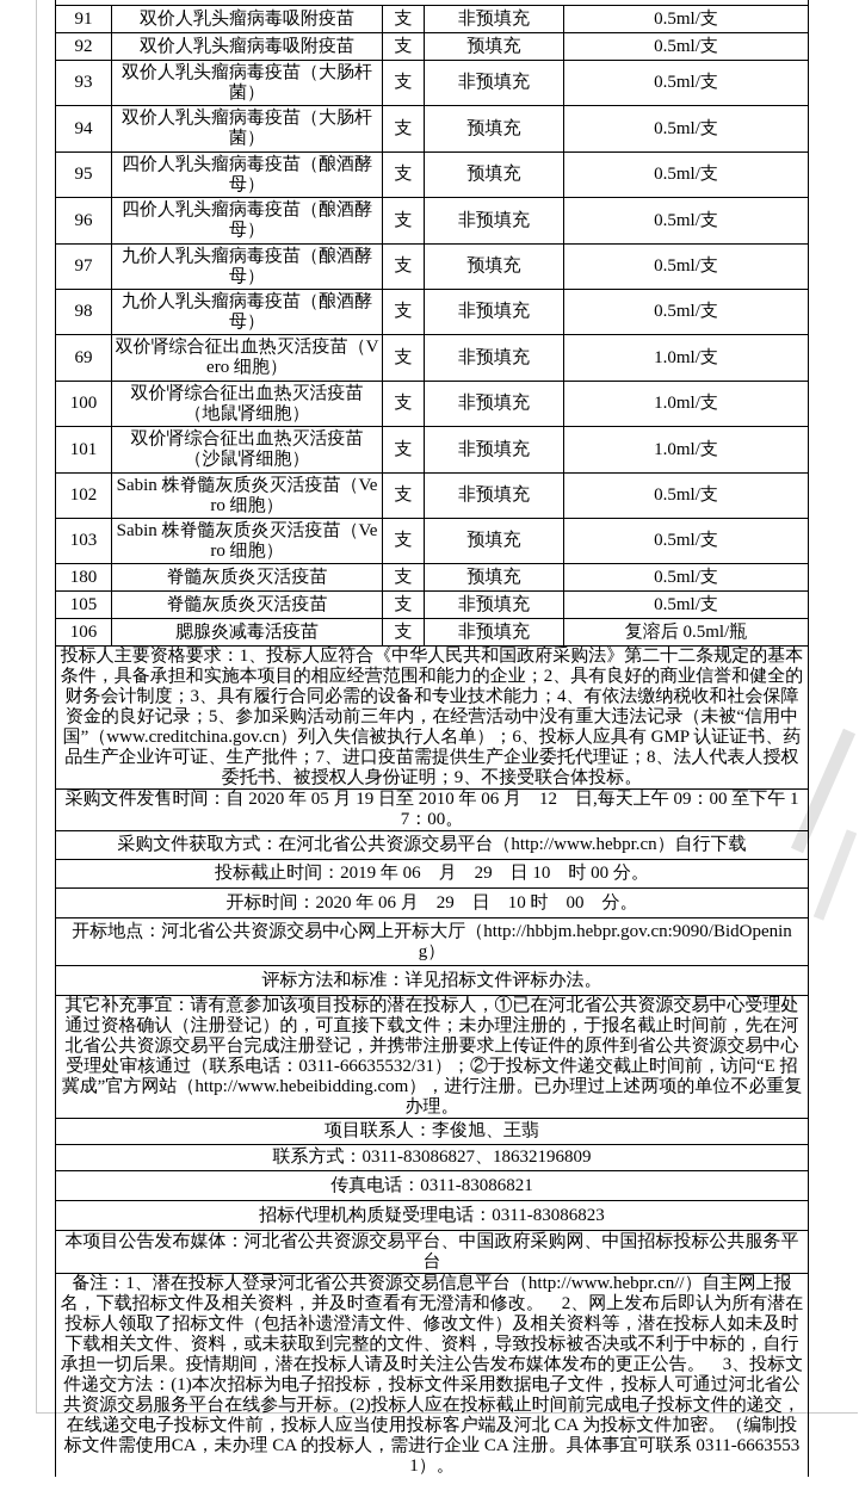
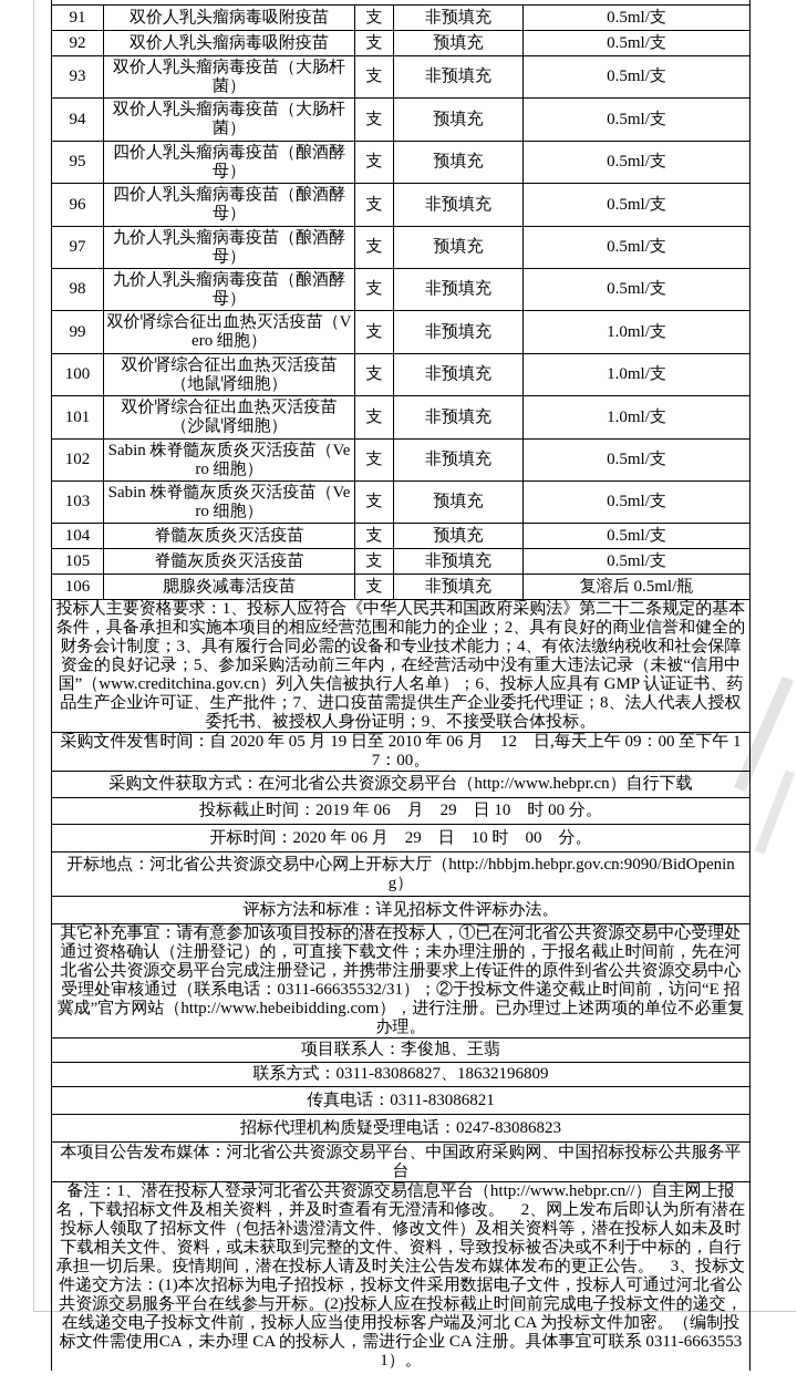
  91	双价人乳头瘤病毒吸附疫苗	支	非预填充	0.5ml/支
  92	双价人乳头瘤病毒吸附疫苗	支	预填充	0.5ml/支
  93	双价人乳头瘤病毒疫苗（大肠杆菌）	支	非预填充	0.5ml/支
  94	双价人乳头瘤病毒疫苗（大肠杆菌）	支	预填充	0.5ml/支
  95	四价人乳头瘤病毒疫苗（酿酒酵母）	支	预填充	0.5ml/支
  96	四价人乳头瘤病毒疫苗（酿酒酵母）	支	非预填充	0.5ml/支
  97	九价人乳头瘤病毒疫苗（酿酒酵母）	支	预填充	0.5ml/支
  98	九价人乳头瘤病毒疫苗（酿酒酵母）	支	非预填充	0.5ml/支
- 69	双价肾综合征出血热灭活疫苗（Vero 细胞）	支	非预填充	1.0ml/支
+ 99	双价肾综合征出血热灭活疫苗（Vero 细胞）	支	非预填充	1.0ml/支
  100	双价肾综合征出血热灭活疫苗（地鼠肾细胞）	支	非预填充	1.0ml/支
  101	双价肾综合征出血热灭活疫苗（沙鼠肾细胞）	支	非预填充	1.0ml/支
  102	Sabin 株脊髓灰质炎灭活疫苗（Vero 细胞）	支	非预填充	0.5ml/支
  103	Sabin 株脊髓灰质炎灭活疫苗（Vero 细胞）	支	预填充	0.5ml/支
- 180	脊髓灰质炎灭活疫苗	支	预填充	0.5ml/支
+ 104	脊髓灰质炎灭活疫苗	支	预填充	0.5ml/支
  105	脊髓灰质炎灭活疫苗	支	非预填充	0.5ml/支
  106	腮腺炎减毒活疫苗	支	非预填充	复溶后 0.5ml/瓶
  投标人主要资格要求：1、投标人应符合《中华人民共和国政府采购法》第二十二条规定的基本条件，具备承担和实施本项目的相应经营范围和能力的企业；2、具有良好的商业信誉和健全的财务会计制度；3、具有履行合同必需的设备和专业技术能力；4、有依法缴纳税收和社会保障资金的良好记录；5、参加采购活动前三年内，在经营活动中没有重大违法记录（未被“信用中国”（www.creditchina.gov.cn）列入失信被执行人名单）；6、投标人应具有 GMP 认证证书、药品生产企业许可证、生产批件；7、进口疫苗需提供生产企业委托代理证；8、法人代表人授权委托书、被授权人身份证明；9、不接受联合体投标。
  采购文件发售时间：自 2020 年 05 月 19 日至 2010 年 06 月 12 日,每天上午 09：00 至下午 17：00。
  采购文件获取方式：在河北省公共资源交易平台（http://www.hebpr.cn）自行下载
  投标截止时间：2019 年 06 月 29 日 10 时 00 分。
  开标时间：2020 年 06 月 29 日 10 时 00 分。
  开标地点：河北省公共资源交易中心网上开标大厅（http://hbbjm.hebpr.gov.cn:9090/BidOpening）
  评标方法和标准：详见招标文件评标办法。
  其它补充事宜：请有意参加该项目投标的潜在投标人，①已在河北省公共资源交易中心受理处通过资格确认（注册登记）的，可直接下载文件；未办理注册的，于报名截止时间前，先在河北省公共资源交易平台完成注册登记，并携带注册要求上传证件的原件到省公共资源交易中心受理处审核通过（联系电话：0311-66635532/31）；②于投标文件递交截止时间前，访问“E 招冀成”官方网站（http://www.hebeibidding.com），进行注册。已办理过上述两项的单位不必重复办理。
  项目联系人：李俊旭、王翡
  联系方式：0311-83086827、18632196809
  传真电话：0311-83086821
- 招标代理机构质疑受理电话：0311-83086823
+ 招标代理机构质疑受理电话：0247-83086823
  本项目公告发布媒体：河北省公共资源交易平台、中国政府采购网、中国招标投标公共服务平台
  备注：1、潜在投标人登录河北省公共资源交易信息平台（http://www.hebpr.cn//）自主网上报名，下载招标文件及相关资料，并及时查看有无澄清和修改。 2、网上发布后即认为所有潜在投标人领取了招标文件（包括补遗澄清文件、修改文件）及相关资料等，潜在投标人如未及时下载相关文件、资料，或未获取到完整的文件、资料，导致投标被否决或不利于中标的，自行承担一切后果。疫情期间，潜在投标人请及时关注公告发布媒体发布的更正公告。 3、投标文件递交方法：(1)本次招标为电子招投标，投标文件采用数据电子文件，投标人可通过河北省公共资源交易服务平台在线参与开标。(2)投标人应在投标截止时间前完成电子投标文件的递交，在线递交电子投标文件前，投标人应当使用投标客户端及河北 CA 为投标文件加密。（编制投标文件需使用CA，未办理 CA 的投标人，需进行企业 CA 注册。具体事宜可联系 0311-66635531）。
